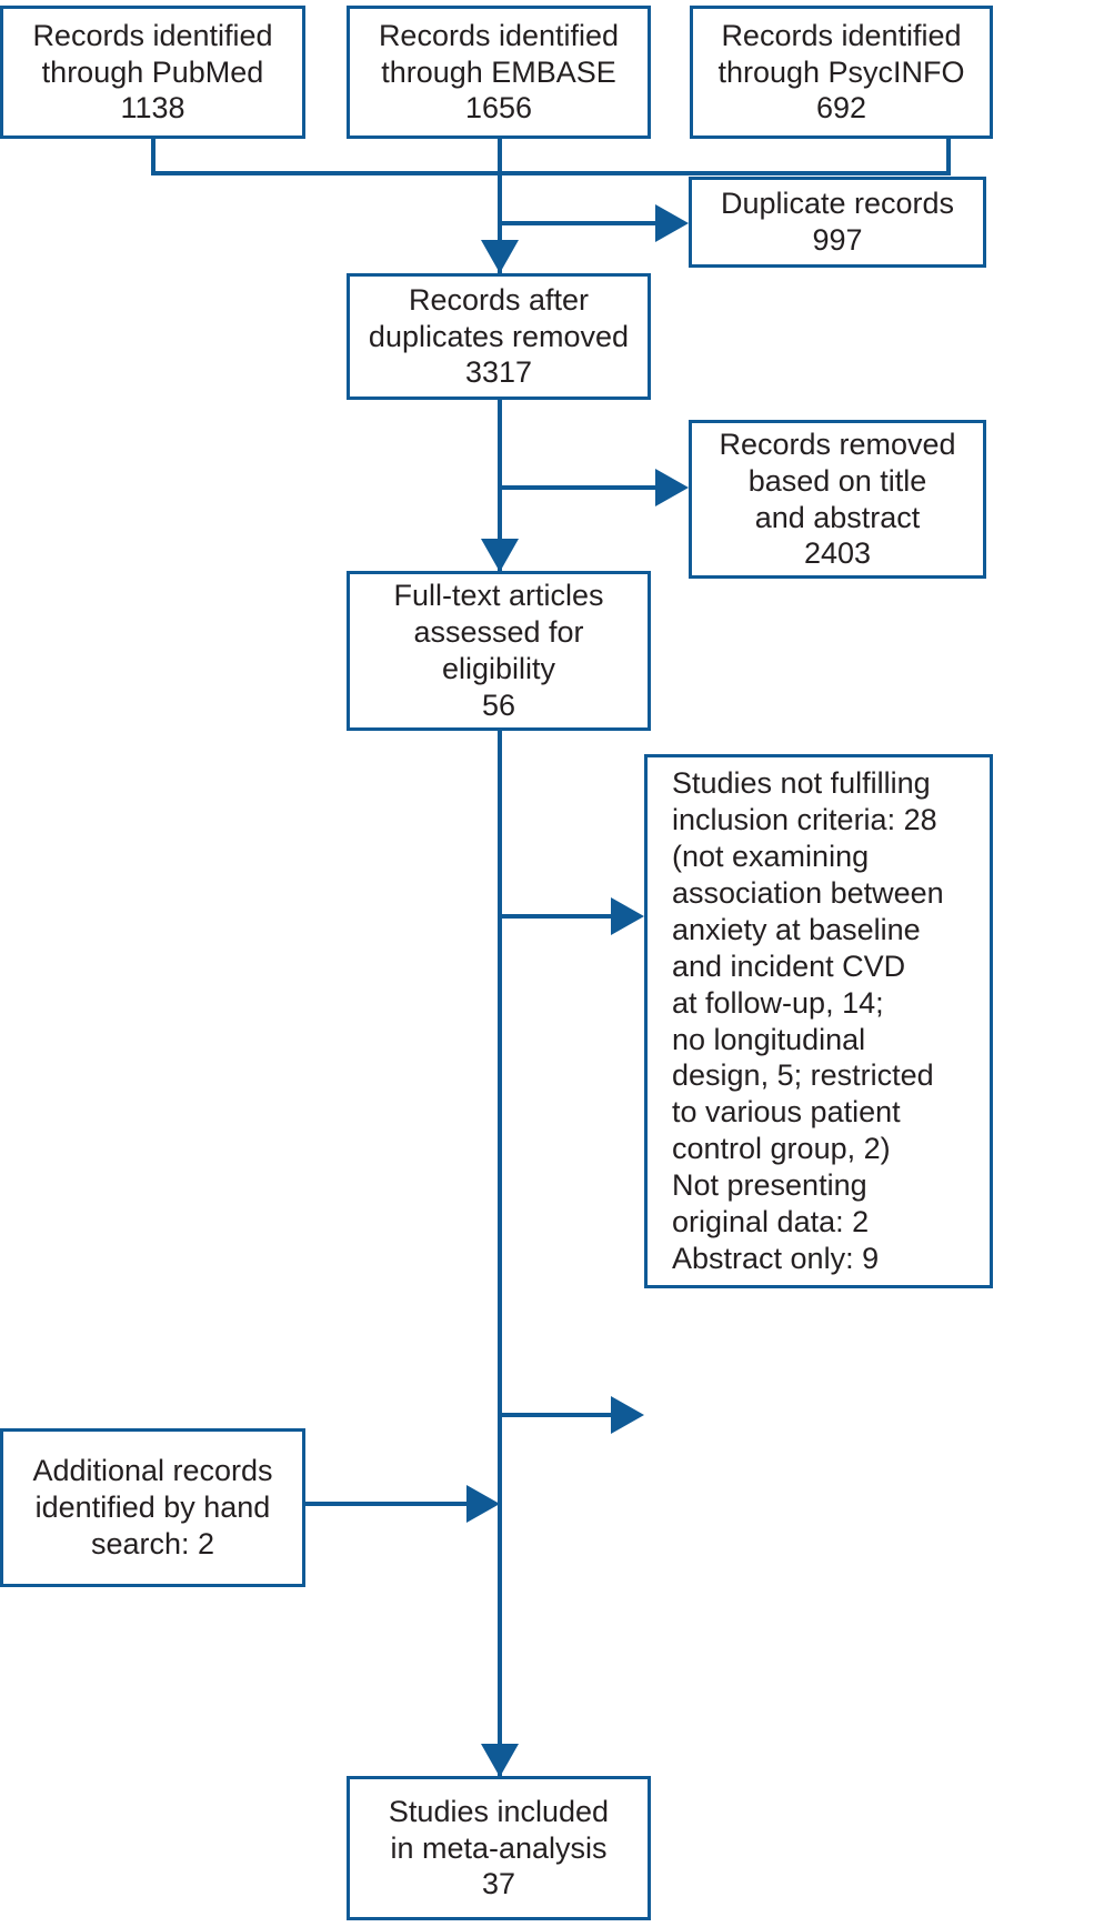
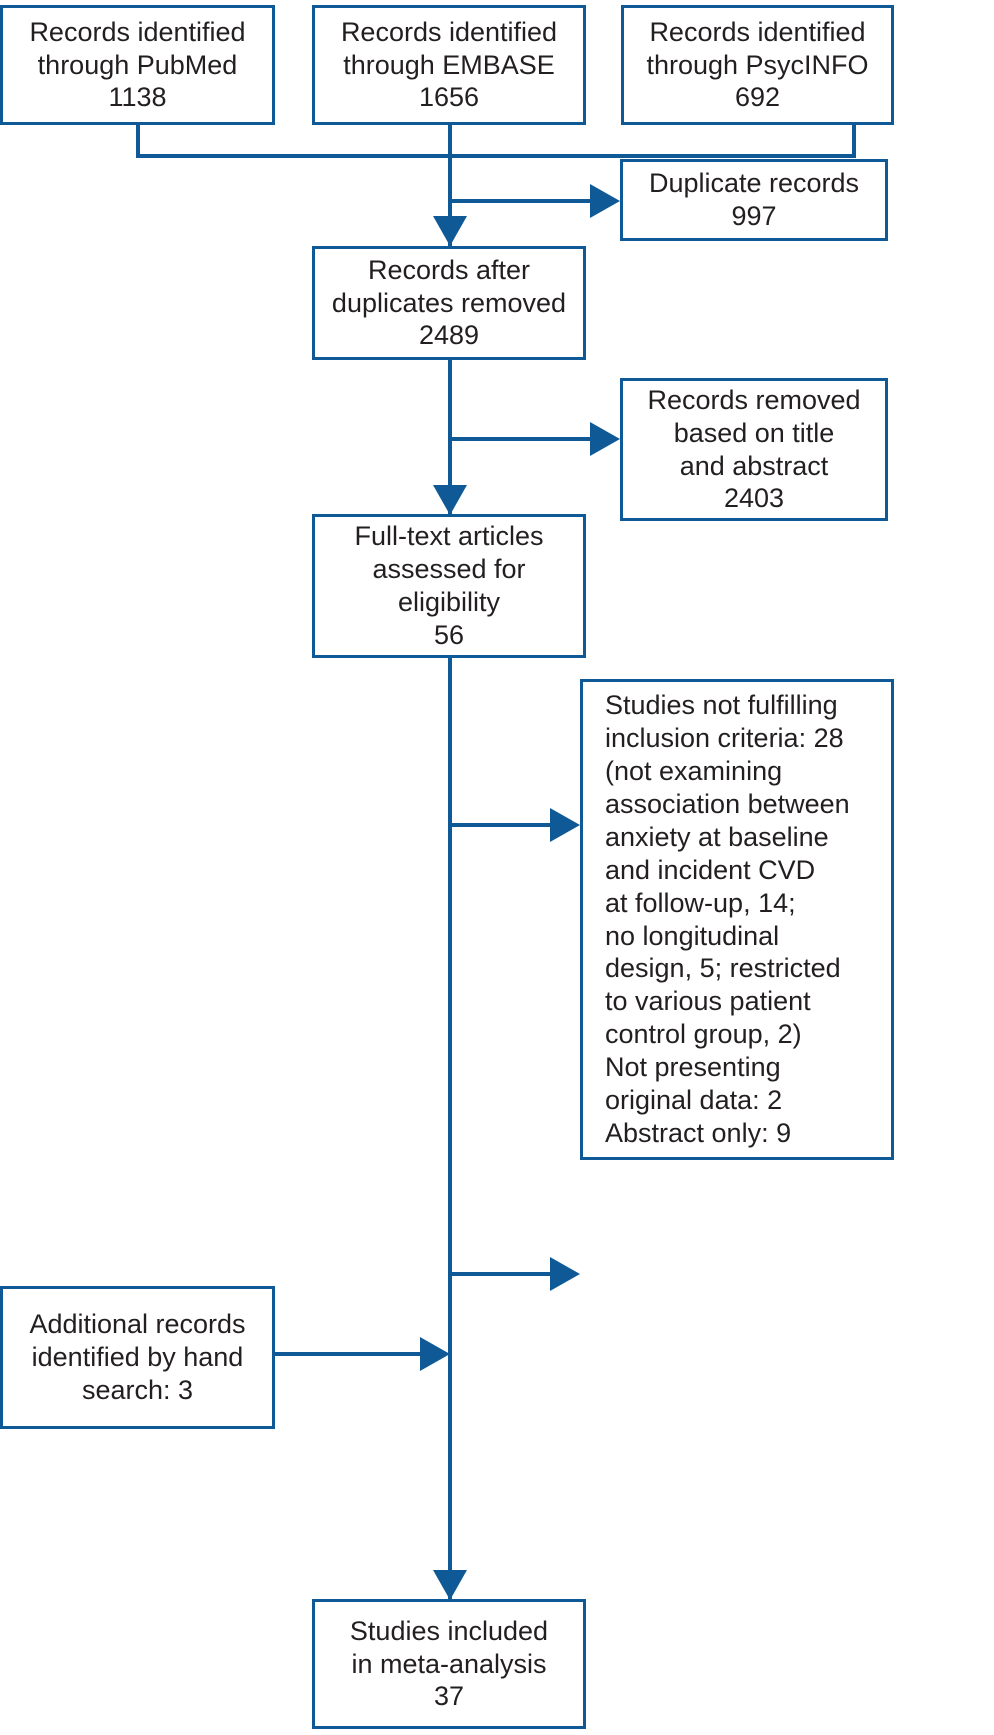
  Records identified
  through PubMed
  1138
  Records identified
  through EMBASE
  1656
  Records identified
  through PsycINFO
  692
  Duplicate records
  997
  Records after
  duplicates removed
- 3317
+ 2489
  Records removed
  based on title
  and abstract
  2403
  Full-text articles
  assessed for
  eligibility
  56
  Studies not fulfilling
  inclusion criteria: 28
  (not examining
  association between
  anxiety at baseline
  and incident CVD
  at follow-up, 14;
  no longitudinal
  design, 5; restricted
  to various patient
  control group, 2)
  Not presenting
  original data: 2
  Abstract only: 9
  Additional records
  identified by hand
- search: 2
+ search: 3
  Studies included
  in meta-analysis
  37
